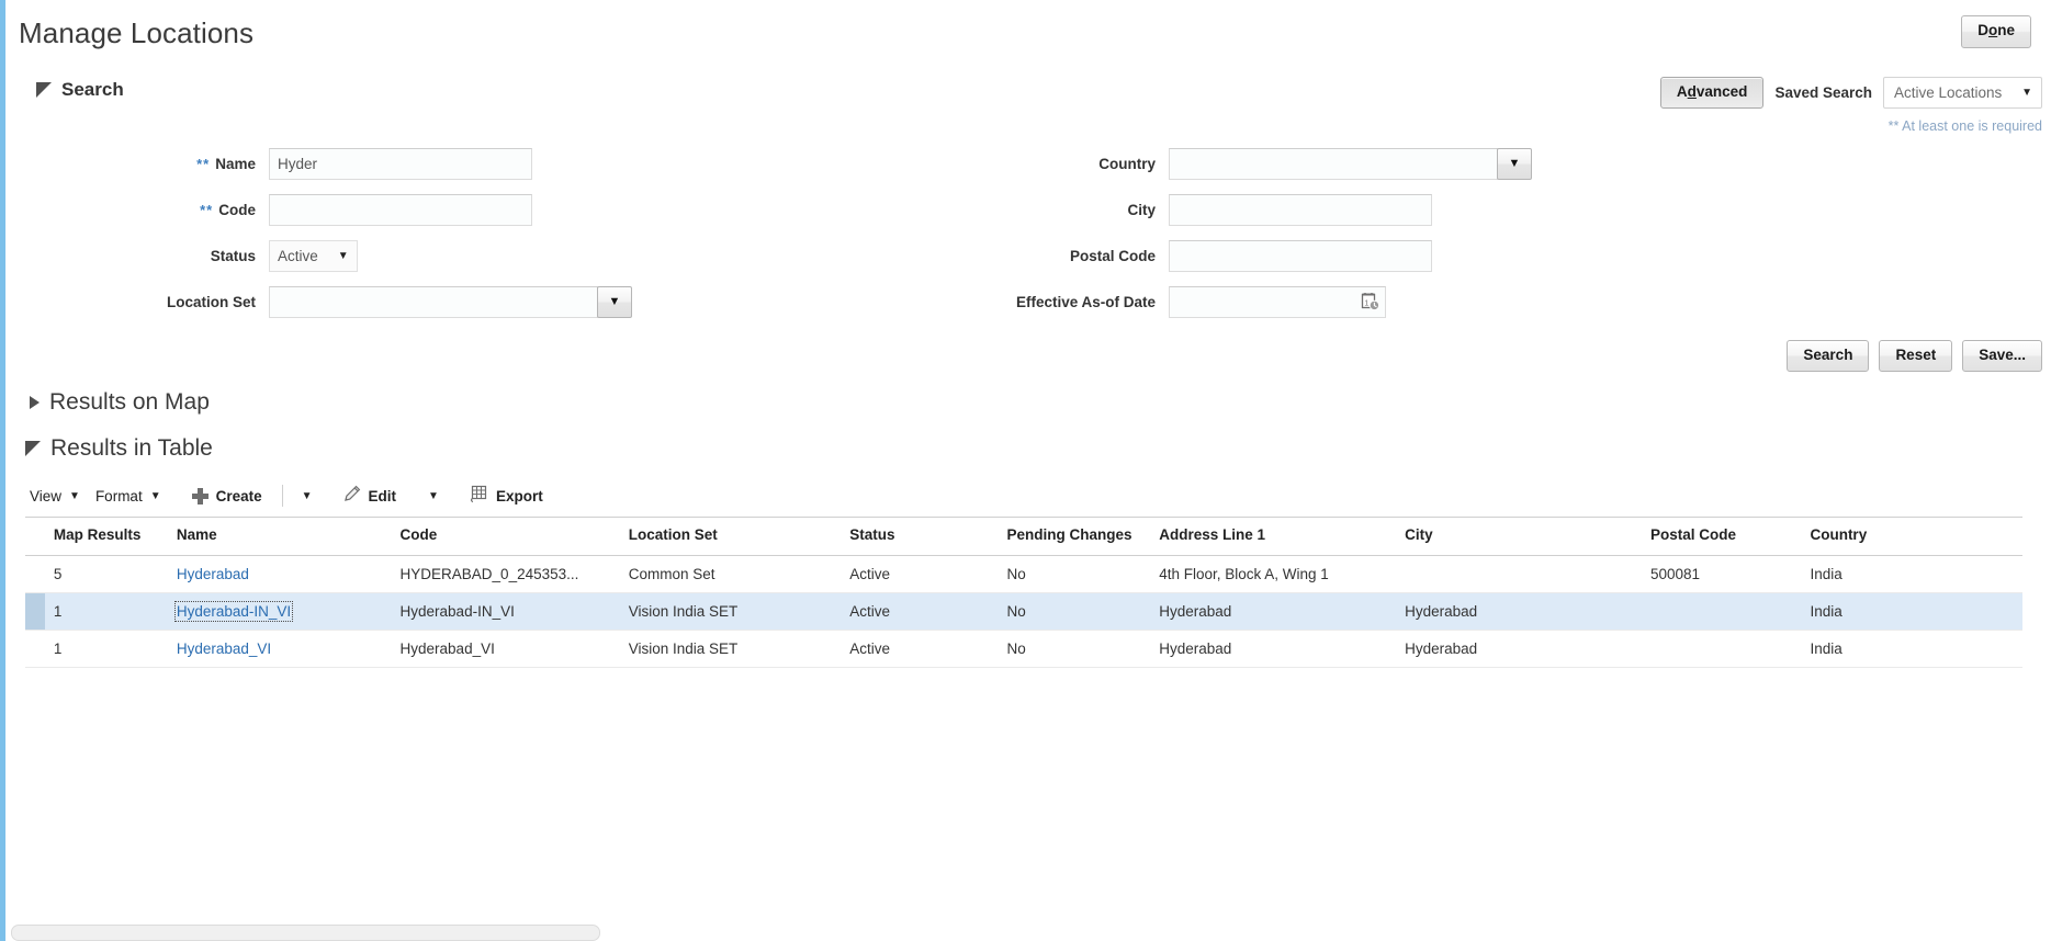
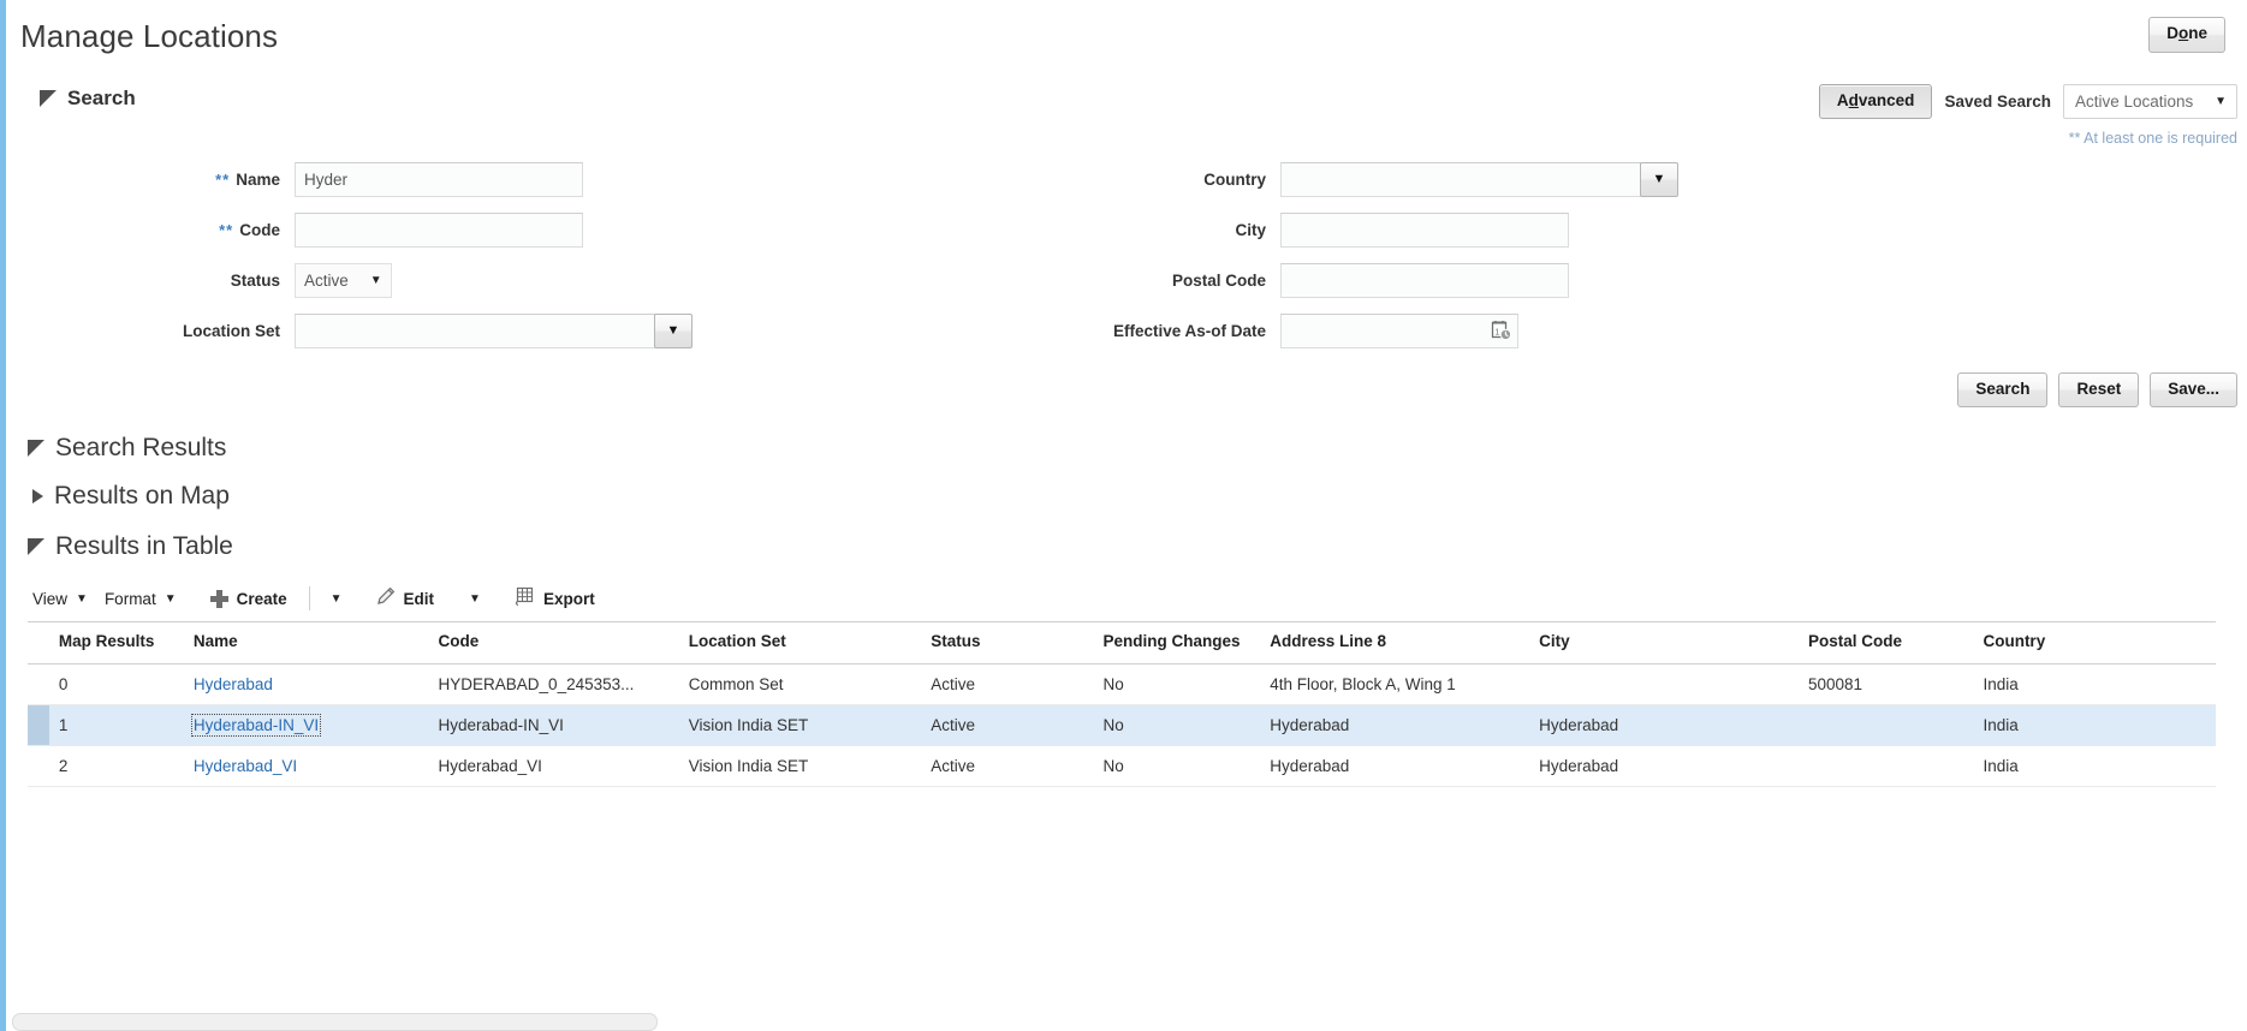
  Manage Locations
  Done
  Search
  Advanced
  Saved Search
  Active Locations
  ▼
  ** At least one is required
  ** Name
  Hyder
  ** Code
  Status
  Active
  ▼
  Location Set
  ▼
  Country
  ▼
  City
  Postal Code
  Effective As-of Date
  Search
  Reset
  Save...
+ Search Results
  Results on Map
  Results in Table
  View
  ▼
  Format
  ▼
  Create
  ▼
  Edit
  ▼
  Export
- 	Map Results	Name	Code	Location Set	Status	Pending Changes	Address Line 1	City	Postal Code	Country
+ 	Map Results	Name	Code	Location Set	Status	Pending Changes	Address Line 8	City	Postal Code	Country
- 	5	Hyderabad	HYDERABAD_0_245353...	Common Set	Active	No	4th Floor, Block A, Wing 1		500081	India
+ 	0	Hyderabad	HYDERABAD_0_245353...	Common Set	Active	No	4th Floor, Block A, Wing 1		500081	India
  	1	Hyderabad-IN_VI	Hyderabad-IN_VI	Vision India SET	Active	No	Hyderabad	Hyderabad		India
- 	1	Hyderabad_VI	Hyderabad_VI	Vision India SET	Active	No	Hyderabad	Hyderabad		India
+ 	2	Hyderabad_VI	Hyderabad_VI	Vision India SET	Active	No	Hyderabad	Hyderabad		India
